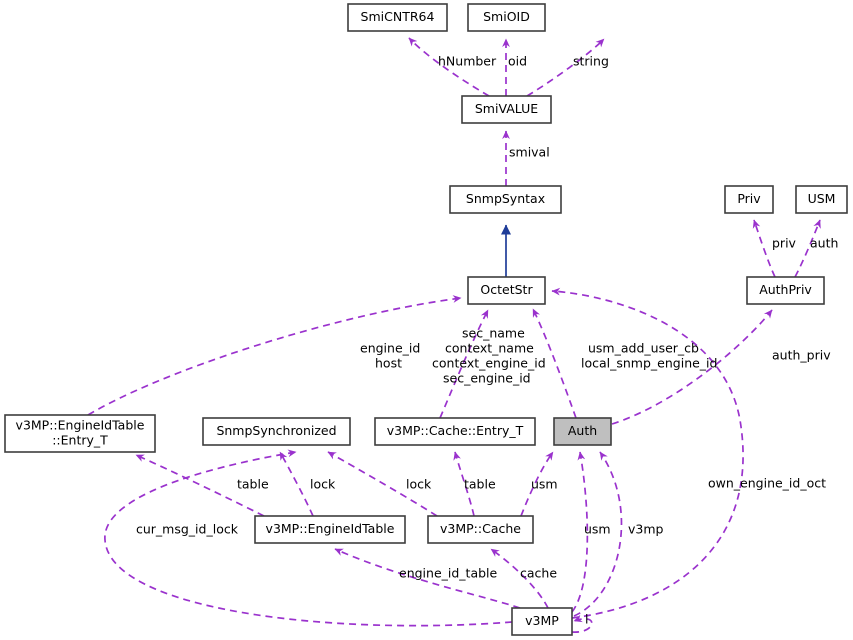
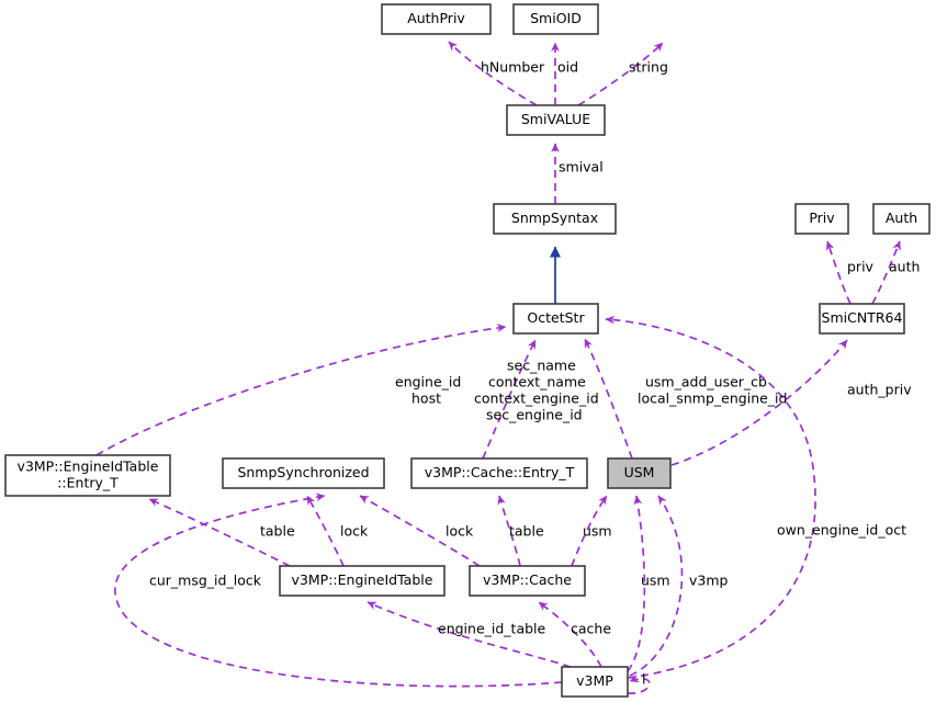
- SmiCNTR64
+ AuthPriv
  SmiOID
  SmiVALUE
  SnmpSyntax
  OctetStr
  Priv
- USM
+ Auth
- AuthPriv
+ SmiCNTR64
  v3MP::EngineIdTable
  ::Entry_T
  SnmpSynchronized
  v3MP::Cache::Entry_T
- Auth
+ USM
  v3MP::EngineIdTable
  v3MP::Cache
  v3MP
  hNumber
  oid
  string
  smival
  priv
  auth
  engine_id
  host
  sec_name
  context_name
  context_engine_id
  sec_engine_id
  usm_add_user_cb
  local_snmp_engine_id
  auth_priv
  table
  lock
  lock
  table
  usm
  own_engine_id_oct
  cur_msg_id_lock
  usm
  v3mp
  engine_id_table
  cache
  l
